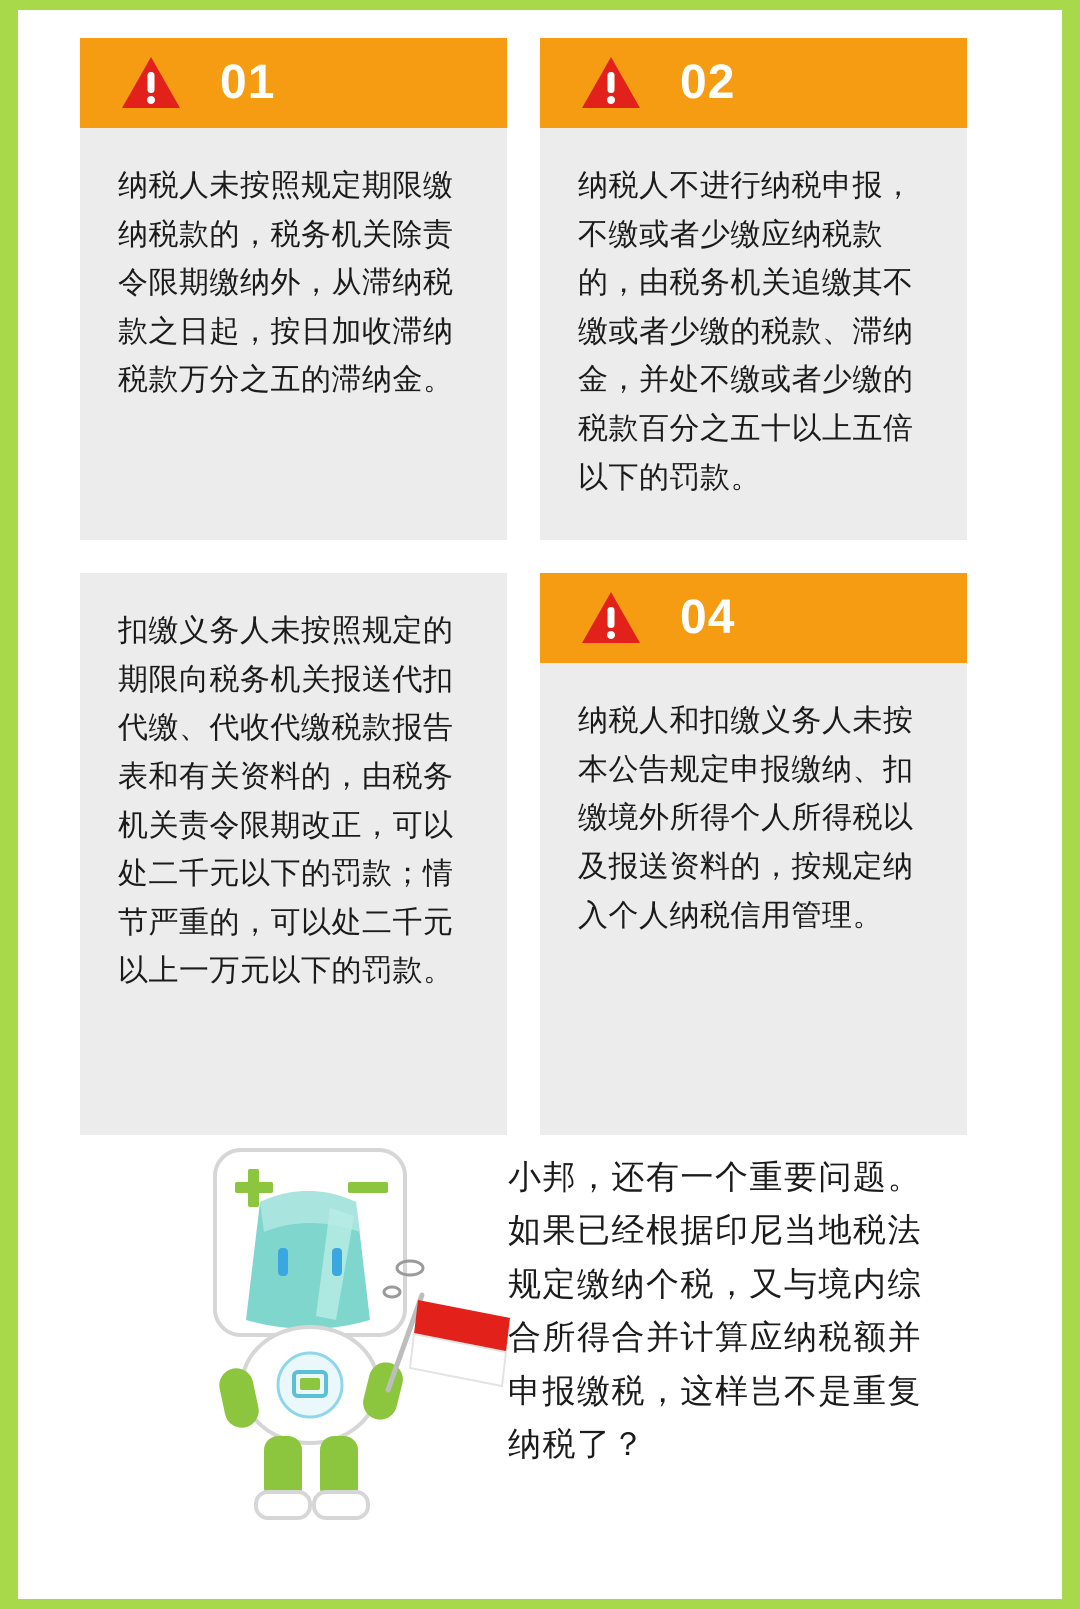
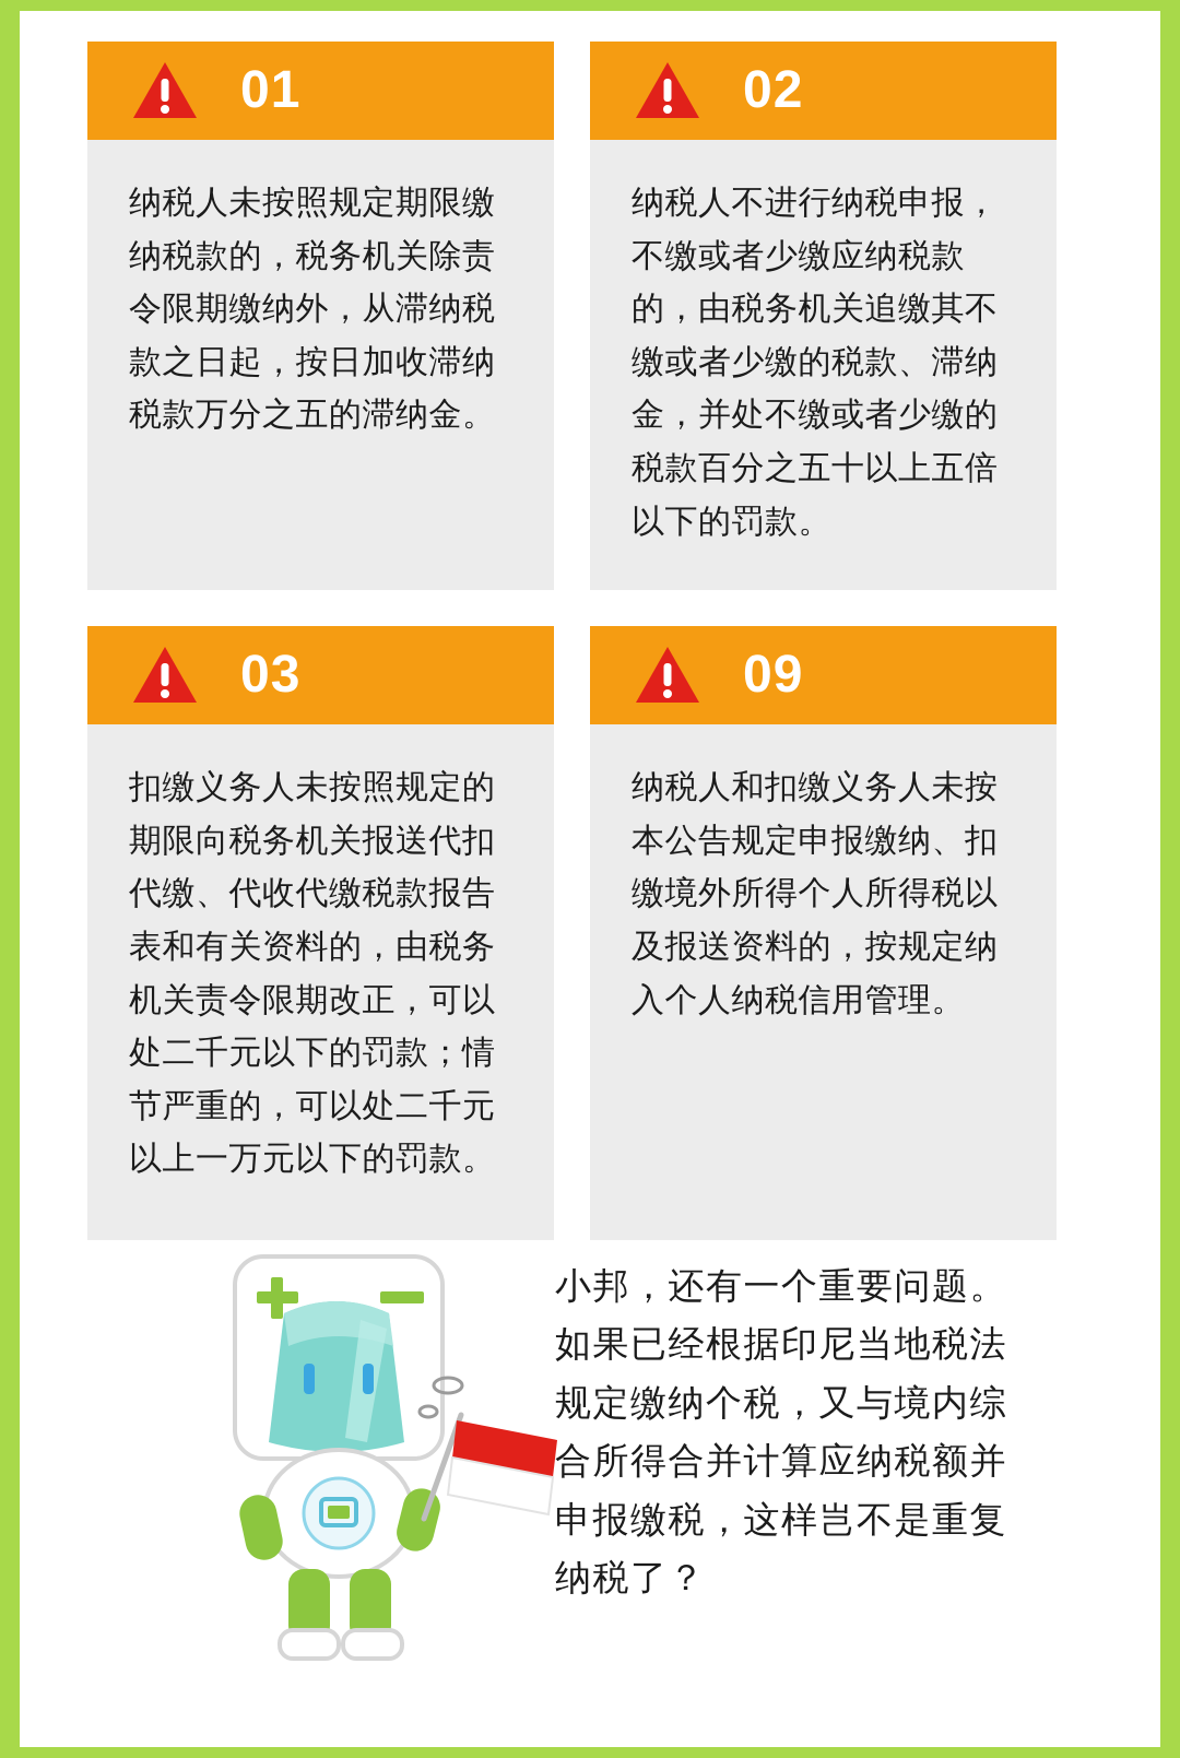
  01
  纳税人未按照规定期限缴纳税款的，税务机关除责令限期缴纳外，从滞纳税款之日起，按日加收滞纳税款万分之五的滞纳金。
  02
  纳税人不进行纳税申报，不缴或者少缴应纳税款的，由税务机关追缴其不缴或者少缴的税款、滞纳金，并处不缴或者少缴的税款百分之五十以上五倍以下的罚款。
+ 03
  扣缴义务人未按照规定的期限向税务机关报送代扣代缴、代收代缴税款报告表和有关资料的，由税务机关责令限期改正，可以处二千元以下的罚款；情节严重的，可以处二千元以上一万元以下的罚款。
- 04
+ 09
  纳税人和扣缴义务人未按本公告规定申报缴纳、扣缴境外所得个人所得税以及报送资料的，按规定纳入个人纳税信用管理。
  小邦，还有一个重要问题。如果已经根据印尼当地税法规定缴纳个税，又与境内综合所得合并计算应纳税额并申报缴税，这样岂不是重复纳税了？
